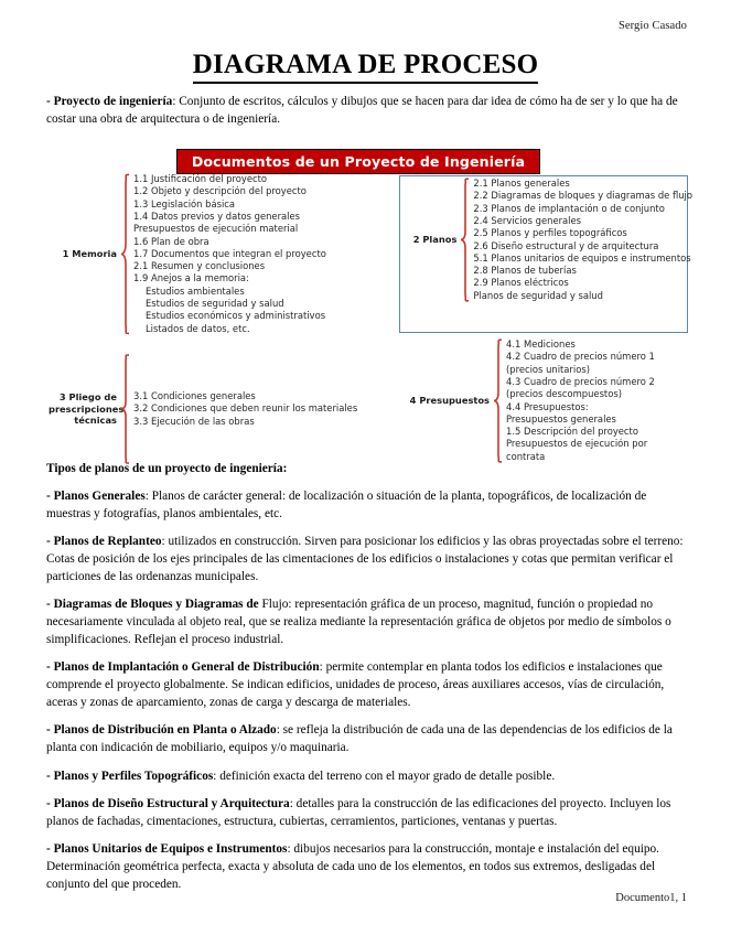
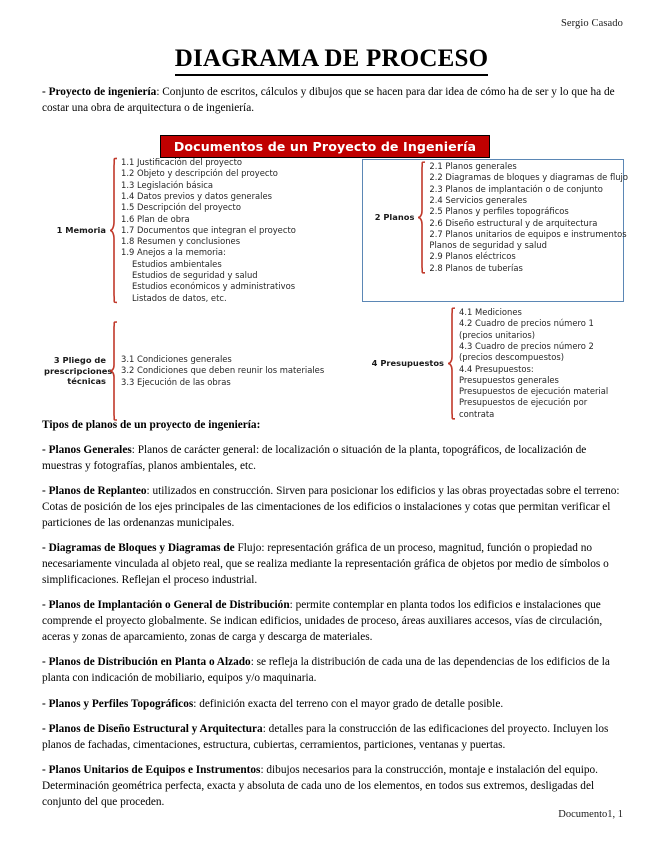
  Sergio Casado
  DIAGRAMA DE PROCESO
  - Proyecto de ingeniería: Conjunto de escritos, cálculos y dibujos que se hacen para dar idea de cómo ha de ser y lo que ha de costar una obra de arquitectura o de ingeniería.
  Documentos de un Proyecto de Ingeniería
  1 Memoria
  1.1 Justificación del proyecto
  1.2 Objeto y descripción del proyecto
  1.3 Legislación básica
  1.4 Datos previos y datos generales
- Presupuestos de ejecución material
+ 1.5 Descripción del proyecto
  1.6 Plan de obra
  1.7 Documentos que integran el proyecto
- 2.1 Resumen y conclusiones
+ 1.8 Resumen y conclusiones
  1.9 Anejos a la memoria:
  Estudios ambientales
  Estudios de seguridad y salud
  Estudios económicos y administrativos
  Listados de datos, etc.
  3 Pliego de
  prescripcione
  técnicas
  3.1 Condiciones generales
  3.2 Condiciones que deben reunir los materiales
  3.3 Ejecución de las obras
  2 Planos
  2.1 Planos generales
  2.2 Diagramas de bloques y diagramas de flujo
  2.3 Planos de implantación o de conjunto
  2.4 Servicios generales
  2.5 Planos y perfiles topográficos
  2.6 Diseño estructural y de arquitectura
- 5.1 Planos unitarios de equipos e instrumentos
+ 2.7 Planos unitarios de equipos e instrumentos
- 2.8 Planos de tuberías
+ Planos de seguridad y salud
  2.9 Planos eléctricos
- Planos de seguridad y salud
+ 2.8 Planos de tuberías
  4 Presupuestos
  4.1 Mediciones
  4.2 Cuadro de precios número 1 (precios unitarios)
  4.3 Cuadro de precios número 2 (precios descompuestos)
  4.4 Presupuestos:
  Presupuestos generales
- 1.5 Descripción del proyecto
+ Presupuestos de ejecución material
  Presupuestos de ejecución por contrata
  Tipos de planos de un proyecto de ingeniería:
  - Planos Generales: Planos de carácter general: de localización o situación de la planta, topográficos, de localización de muestras y fotografías, planos ambientales, etc.
  - Planos de Replanteo: utilizados en construcción. Sirven para posicionar los edificios y las obras proyectadas sobre el terreno: Cotas de posición de los ejes principales de las cimentaciones de los edificios o instalaciones y cotas que permitan verificar el particiones de las ordenanzas municipales.
  - Diagramas de Bloques y Diagramas de Flujo: representación gráfica de un proceso, magnitud, función o propiedad no necesariamente vinculada al objeto real, que se realiza mediante la representación gráfica de objetos por medio de símbolos o simplificaciones. Reflejan el proceso industrial.
  - Planos de Implantación o General de Distribución: permite contemplar en planta todos los edificios e instalaciones que comprende el proyecto globalmente. Se indican edificios, unidades de proceso, áreas auxiliares accesos, vías de circulación, aceras y zonas de aparcamiento, zonas de carga y descarga de materiales.
  - Planos de Distribución en Planta o Alzado: se refleja la distribución de cada una de las dependencias de los edificios de la planta con indicación de mobiliario, equipos y/o maquinaria.
  - Planos y Perfiles Topográficos: definición exacta del terreno con el mayor grado de detalle posible.
  - Planos de Diseño Estructural y Arquitectura: detalles para la construcción de las edificaciones del proyecto. Incluyen los planos de fachadas, cimentaciones, estructura, cubiertas, cerramientos, particiones, ventanas y puertas.
  - Planos Unitarios de Equipos e Instrumentos: dibujos necesarios para la construcción, montaje e instalación del equipo. Determinación geométrica perfecta, exacta y absoluta de cada uno de los elementos, en todos sus extremos, desligadas del conjunto del que proceden.
  Documento1, 1
